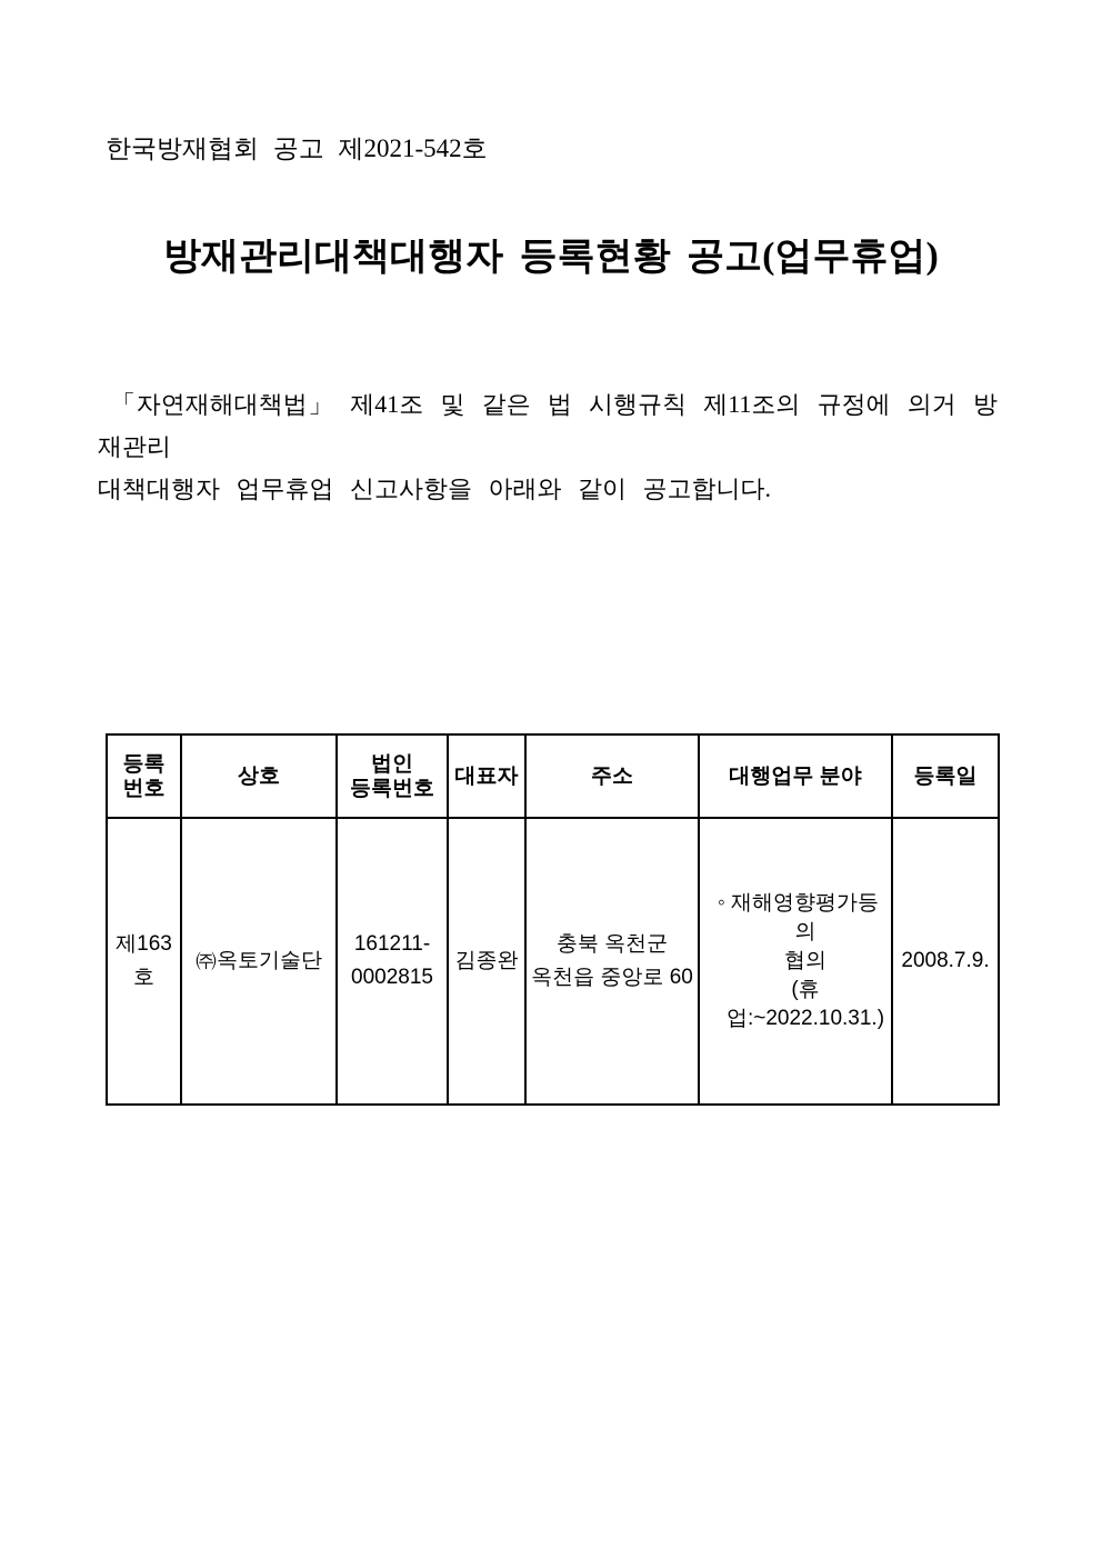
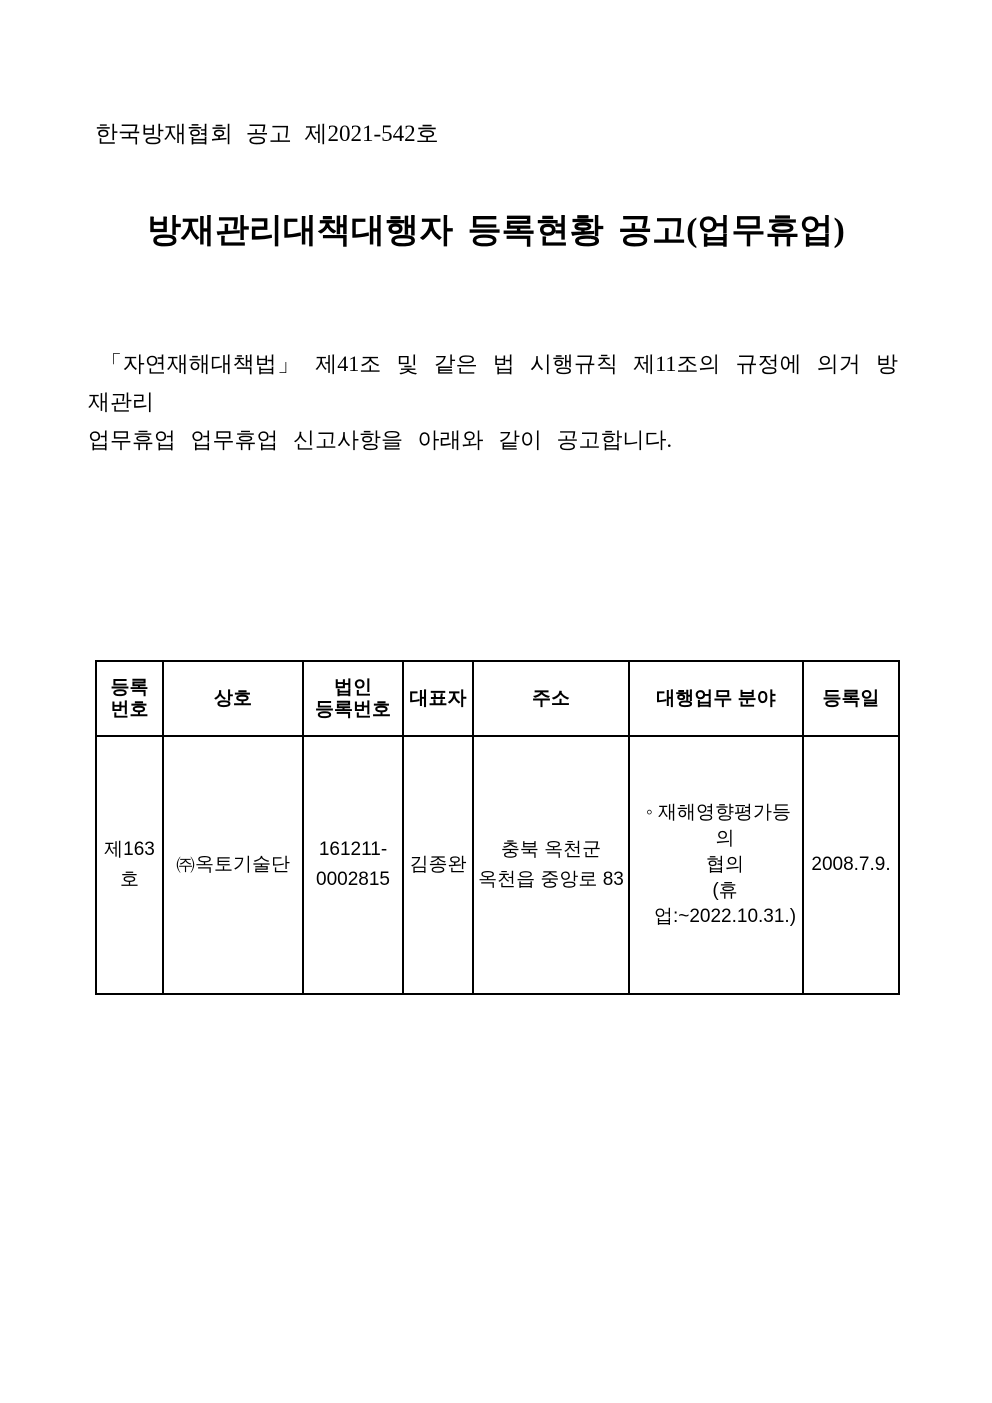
  한국방재협회 공고 제2021-542호
  방재관리대책대행자 등록현황 공고(업무휴업)
  「자연재해대책법」 제41조 및 같은 법 시행규칙 제11조의 규정에 의거 방재관리
- 대책대행자 업무휴업 신고사항을 아래와 같이 공고합니다.
+ 업무휴업 업무휴업 신고사항을 아래와 같이 공고합니다.
  등록 번호	상호	법인 등록번호	대표자	주소	대행업무 분야	등록일
- 제163호	㈜옥토기술단	161211- 0002815	김종완	충북 옥천군 옥천읍 중앙로 60	◦ 재해영향평가등의 협의 (휴업:~2022.10.31.)	2008.7.9.
+ 제163호	㈜옥토기술단	161211- 0002815	김종완	충북 옥천군 옥천읍 중앙로 83	◦ 재해영향평가등의 협의 (휴업:~2022.10.31.)	2008.7.9.
